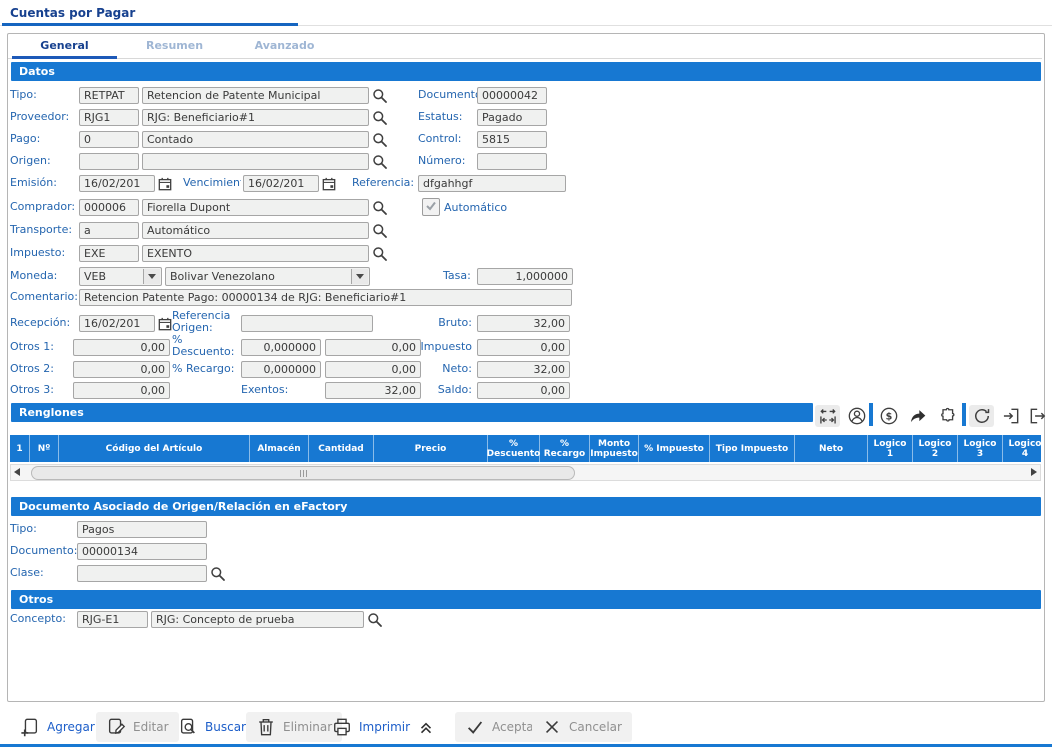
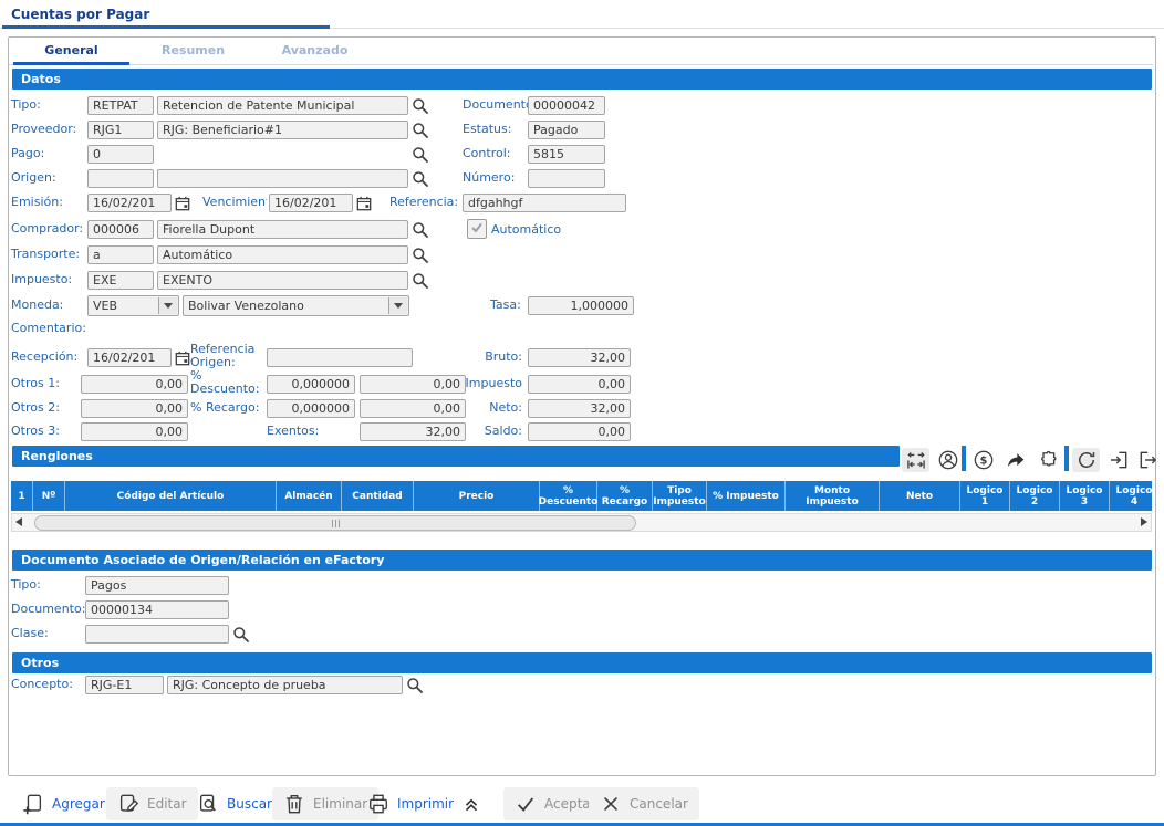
  Cuentas por Pagar
  General
  Resumen
  Avanzado
  Datos
  Tipo:
  RETPAT
  Retencion de Patente Municipal
  Document
  00000042
  Proveedor:
  RJG1
  RJG: Beneficiario#1
  Estatus:
  Pagado
  Pago:
  0
- Contado
  Control:
  5815
  Origen:
  Número:
  Emisión:
  16/02/201
  Vencimien
  16/02/201
  Referencia:
  dfgahhgf
  Comprador:
  000006
  Fiorella Dupont
  Automático
  Transporte:
  a
  Automático
  Impuesto:
  EXE
  EXENTO
  Moneda:
  VEB
  Bolivar Venezolano
  Tasa:
  1,000000
  Comentario:
- Retencion Patente Pago: 00000134 de RJG: Beneficiario#1
  Recepción:
  16/02/201
  Referencia Origen:
  Bruto:
  32,00
  Otros 1:
  0,00
  % Descuento:
  0,000000
  0,00
  Impuesto
  0,00
  Otros 2:
  0,00
  % Recargo:
  0,000000
  0,00
  Neto:
  32,00
  Otros 3:
  0,00
  Exentos:
  32,00
  Saldo:
  0,00
  Renglones
  $
  1
  Nº
  Código del Artículo
  Almacén
  Cantidad
  Precio
  % Descuento
  % Recargo
- Monto Impuesto
+ Tipo Impuesto
  % Impuesto
- Tipo Impuesto
+ Monto Impuesto
  Neto
  Logico 1
  Logico 2
  Logico 3
  Logico 4
  Documento Asociado de Origen/Relación en eFactory
  Tipo:
  Pagos
  Documento:
  00000134
  Clase:
  Otros
  Concepto:
  RJG-E1
  RJG: Concepto de prueba
  Agregar
  Editar
  Buscar
  Eliminar
  Imprimir
  Acepta
  Cancelar
